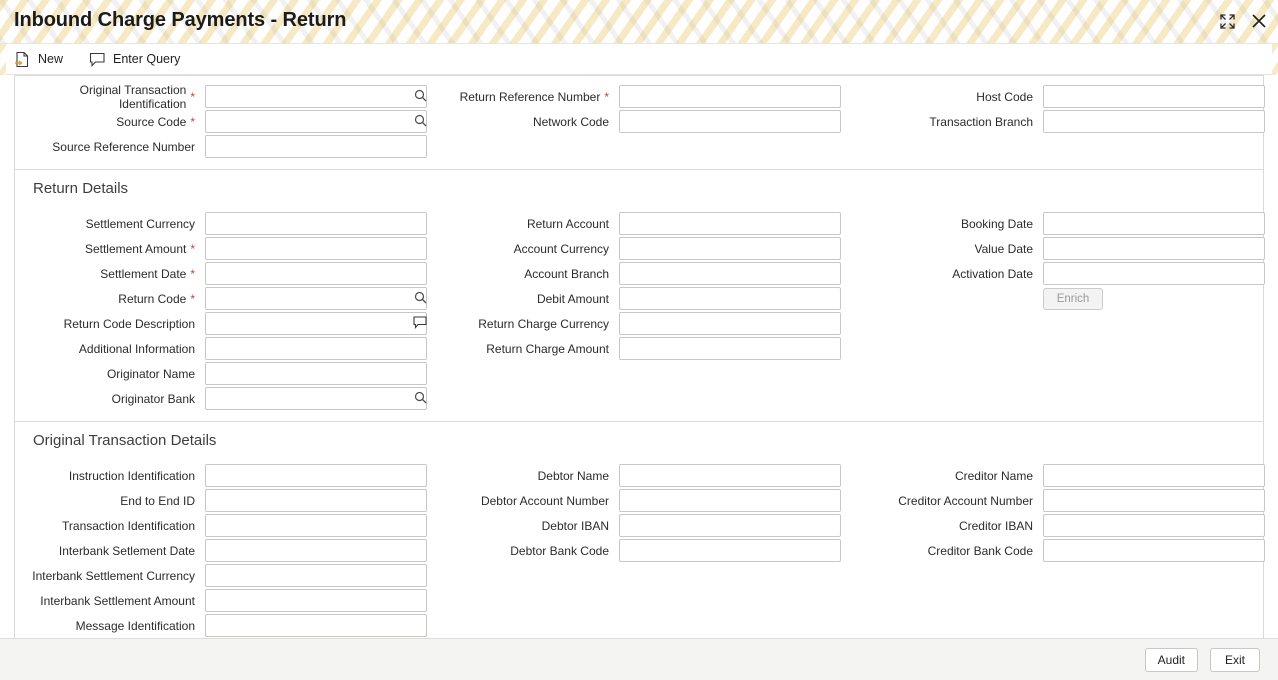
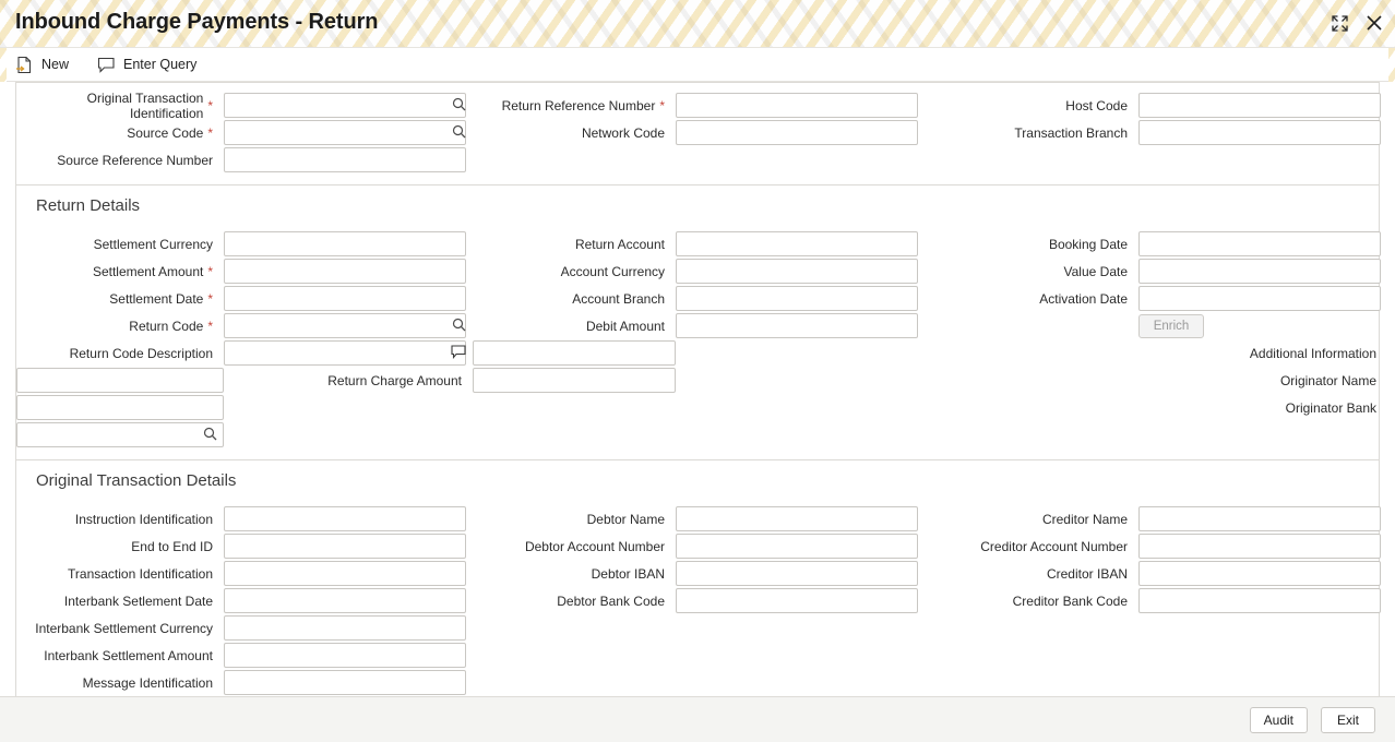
  Inbound Charge Payments - Return
  New
  Enter Query
  Original Transaction Identification
  *
  Return Reference Number
  *
  Host Code
  Source Code
  *
  Network Code
  Transaction Branch
  Source Reference Number
  Return Details
  Settlement Currency
  Return Account
  Booking Date
  Settlement Amount
  *
  Account Currency
  Value Date
  Settlement Date
  *
  Account Branch
  Activation Date
  Return Code
  *
  Debit Amount
  Enrich
  Return Code Description
- Return Charge Currency
  Additional Information
  Return Charge Amount
  Originator Name
  Originator Bank
  Original Transaction Details
  Instruction Identification
  Debtor Name
  Creditor Name
  End to End ID
  Debtor Account Number
  Creditor Account Number
  Transaction Identification
  Debtor IBAN
  Creditor IBAN
  Interbank Setlement Date
  Debtor Bank Code
  Creditor Bank Code
  Interbank Settlement Currency
  Interbank Settlement Amount
  Message Identification
  Audit
  Exit
